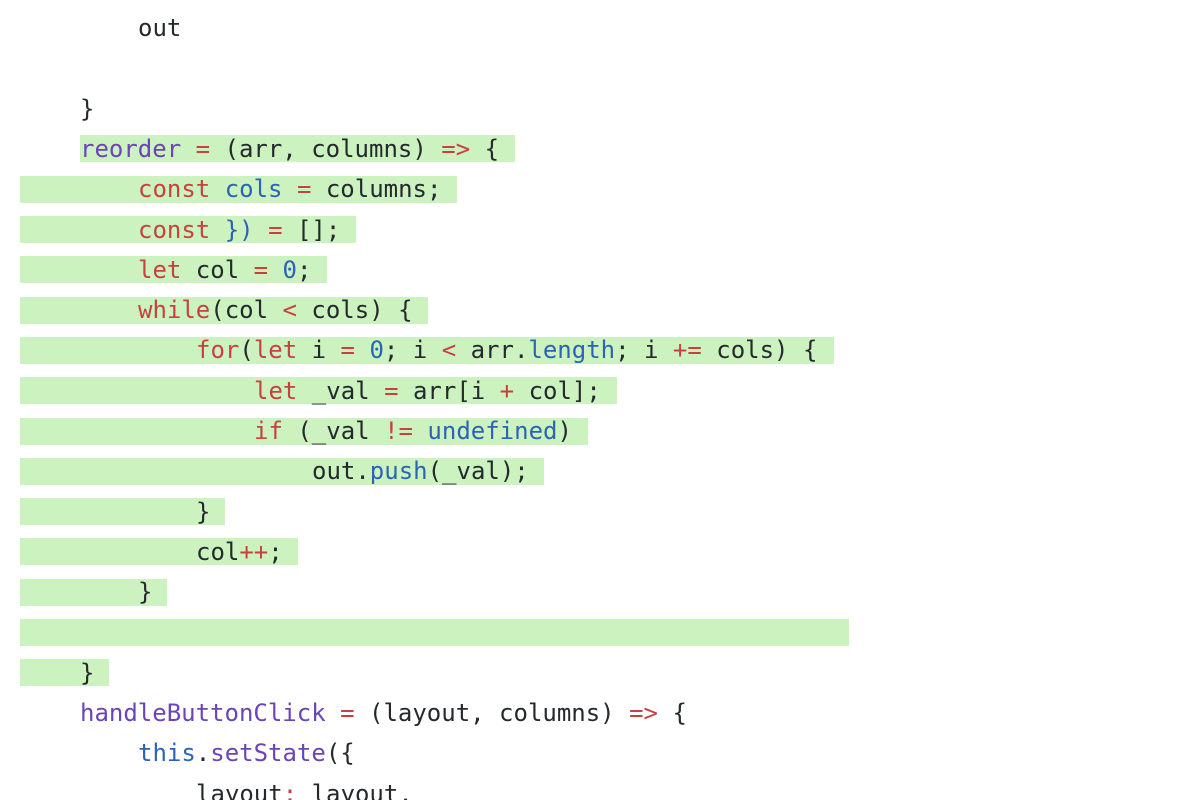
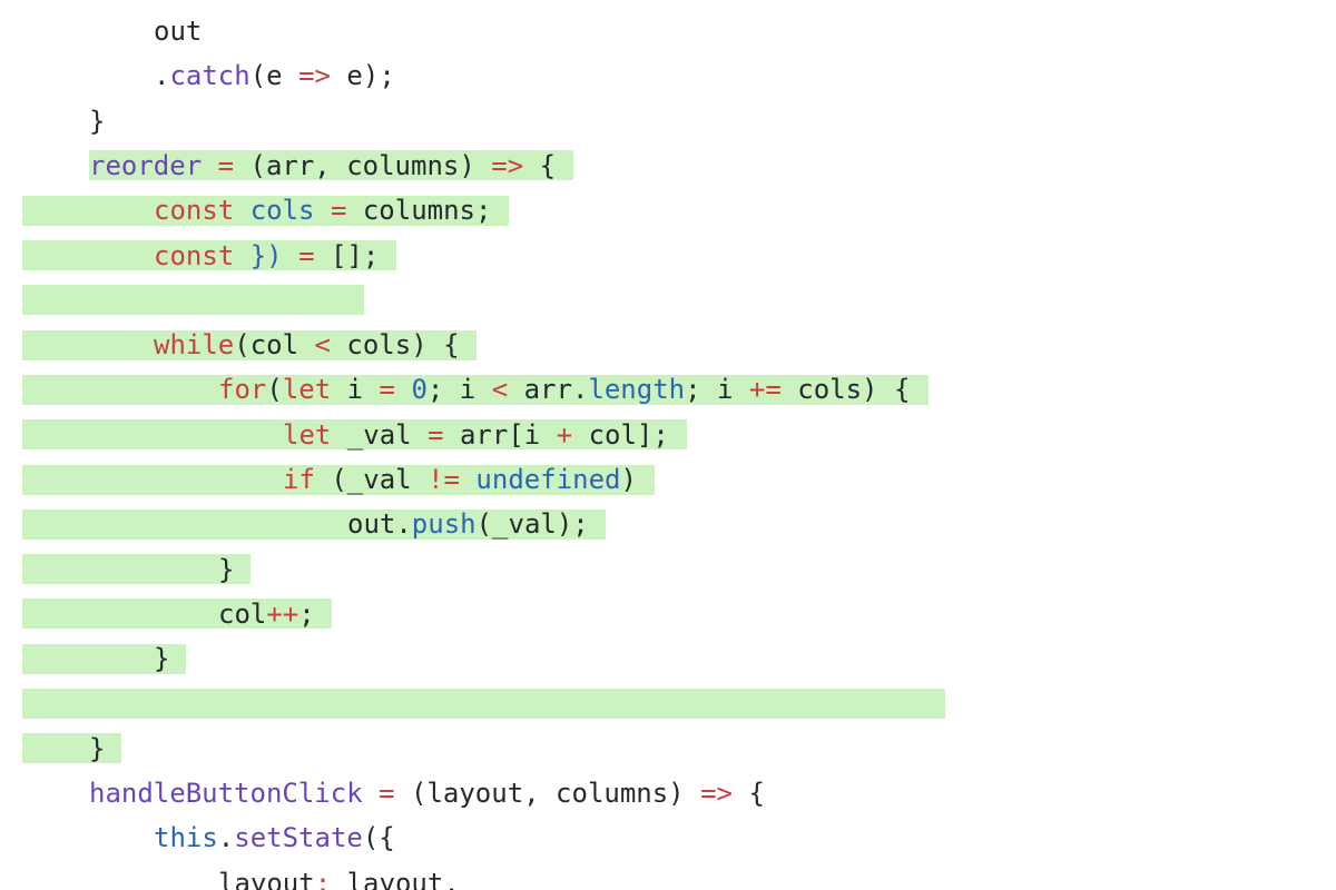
  out
+ .catch(e => e);
  }
  reorder = (arr, columns) => {
  const cols = columns;
  const }) = [];
- let col = 0;
  while(col < cols) {
  for(let i = 0; i < arr.length; i += cols) {
  let _val = arr[i + col];
  if (_val != undefined)
  out.push(_val);
  }
  col++;
  }
  }
  handleButtonClick = (layout, columns) => {
  this.setState({
  layout: layout,
